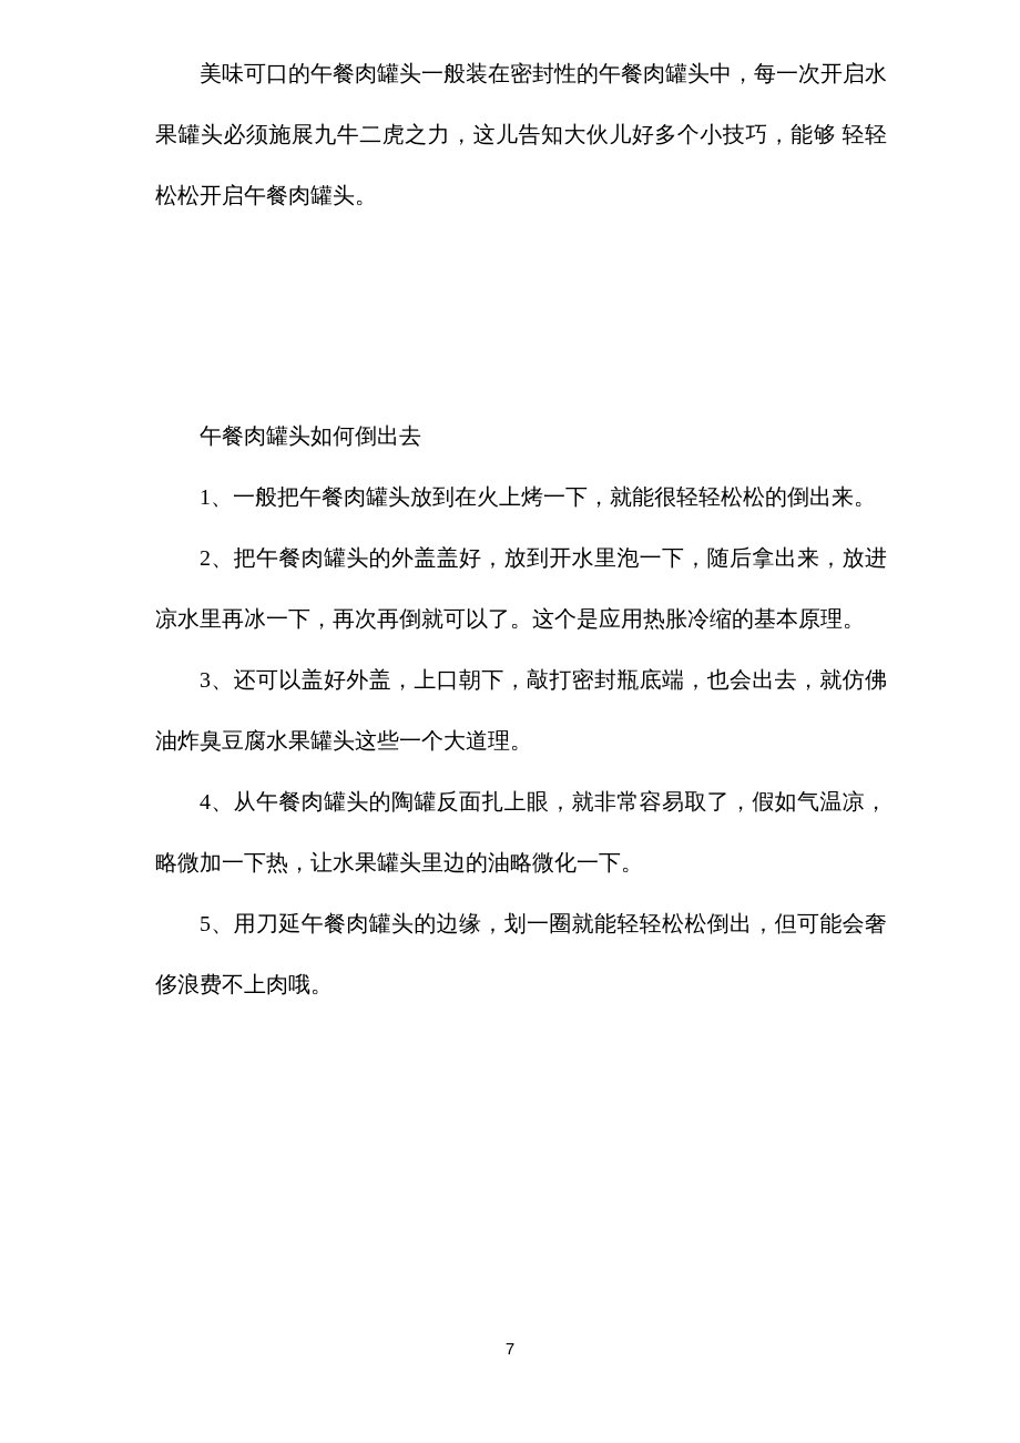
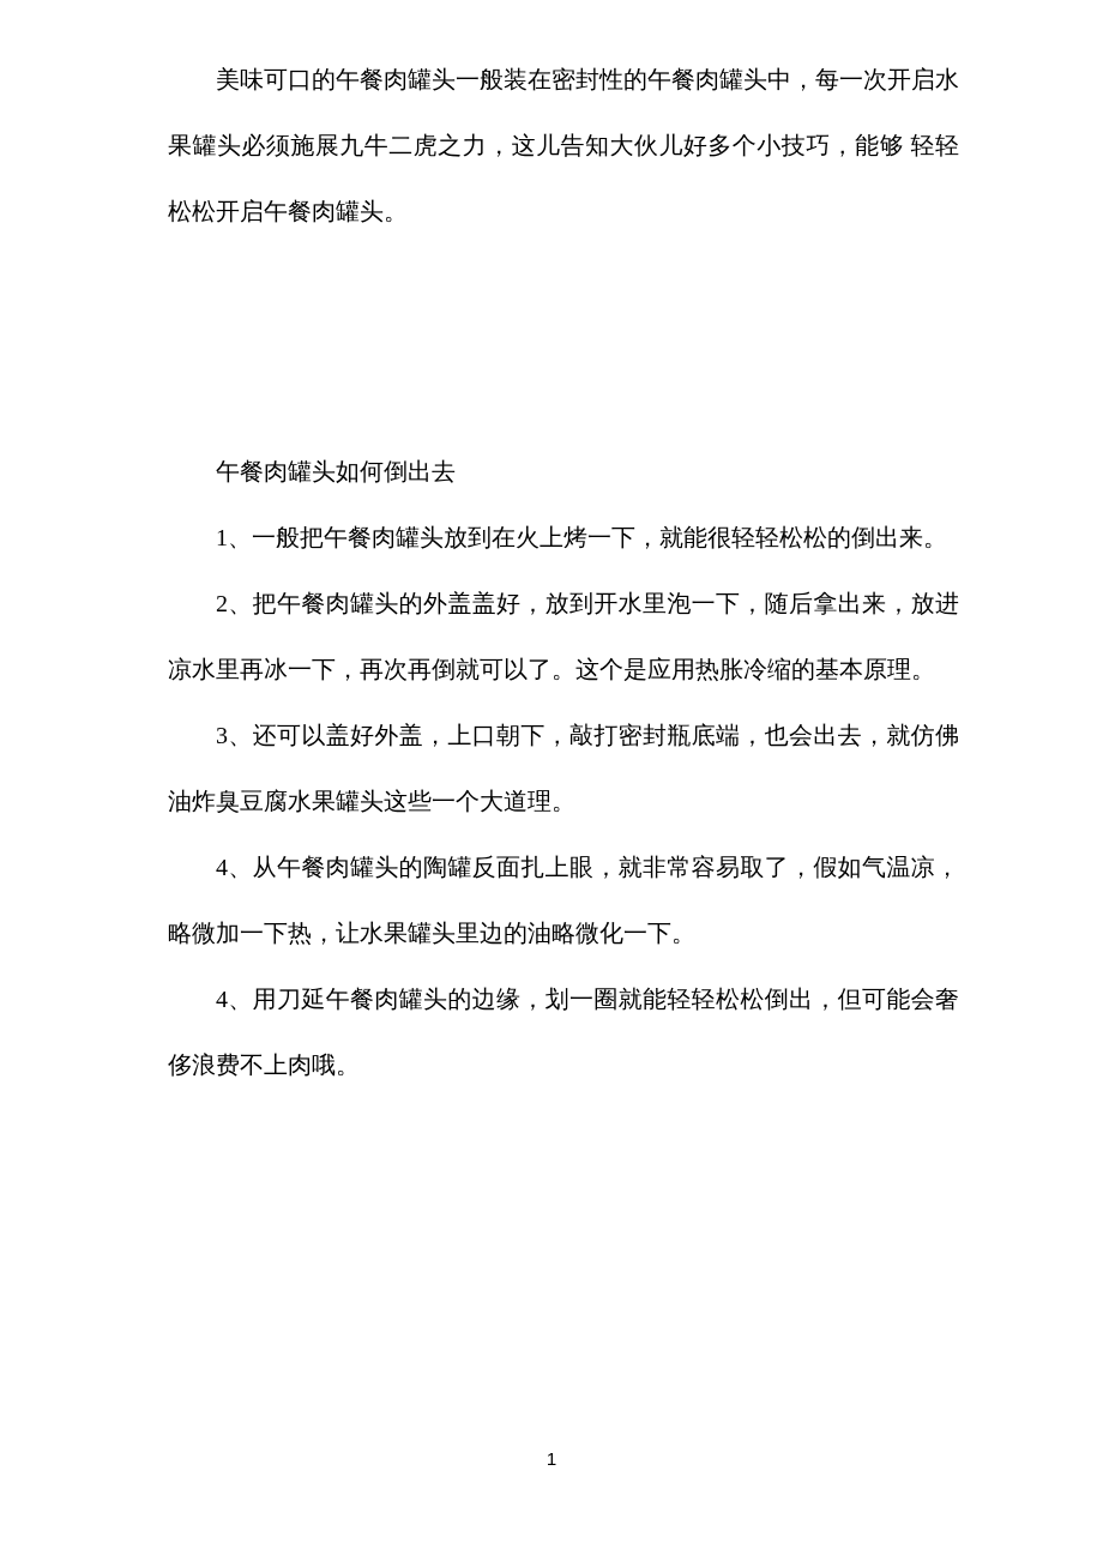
  美味可口的午餐肉罐头一般装在密封性的午餐肉罐头中，每一次开启水果罐头必须施展九牛二虎之力，这儿告知大伙儿好多个小技巧，能够 轻轻松松开启午餐肉罐头。
  午餐肉罐头如何倒出去
  1、一般把午餐肉罐头放到在火上烤一下，就能很轻轻松松的倒出来。
  2、把午餐肉罐头的外盖盖好，放到开水里泡一下，随后拿出来，放进凉水里再冰一下，再次再倒就可以了。这个是应用热胀冷缩的基本原理。
  3、还可以盖好外盖，上口朝下，敲打密封瓶底端，也会出去，就仿佛油炸臭豆腐水果罐头这些一个大道理。
  4、从午餐肉罐头的陶罐反面扎上眼，就非常容易取了，假如气温凉，略微加一下热，让水果罐头里边的油略微化一下。
- 5、用刀延午餐肉罐头的边缘，划一圈就能轻轻松松倒出，但可能会奢侈浪费不上肉哦。
+ 4、用刀延午餐肉罐头的边缘，划一圈就能轻轻松松倒出，但可能会奢侈浪费不上肉哦。
- 7
+ 1
